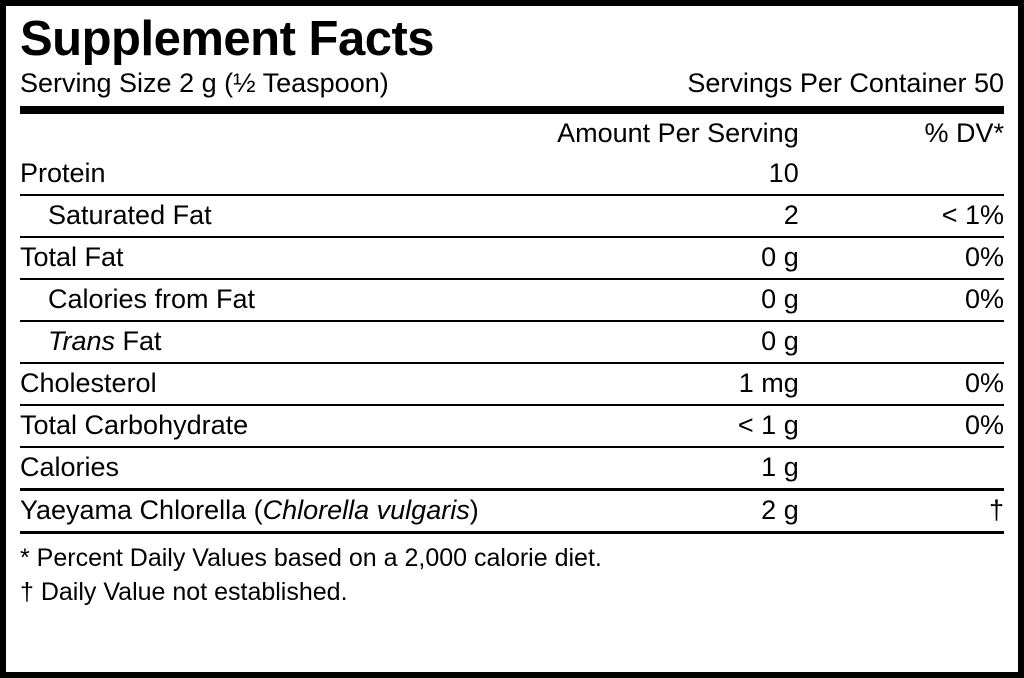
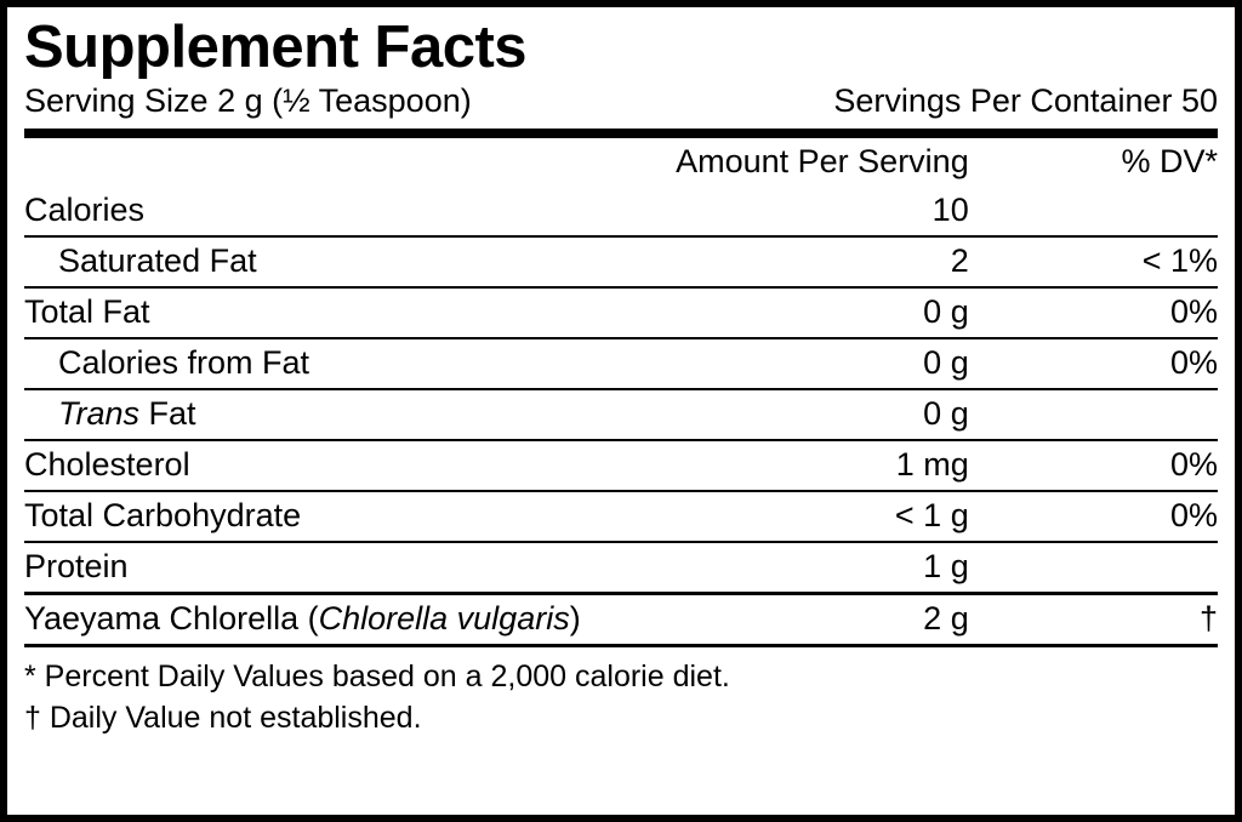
  Supplement Facts
  Serving Size 2 g (½ Teaspoon)
  Servings Per Container 50
  	Amount Per Serving	% DV*
- Protein	10
+ Calories	10
  Saturated Fat	2	< 1%
  Total Fat	0 g	0%
  Calories from Fat	0 g	0%
  Trans Fat	0 g
  Cholesterol	1 mg	0%
  Total Carbohydrate	< 1 g	0%
- Calories	1 g
+ Protein	1 g
  Yaeyama Chlorella (Chlorella vulgaris)	2 g	†
  * Percent Daily Values based on a 2,000 calorie diet.
  † Daily Value not established.
